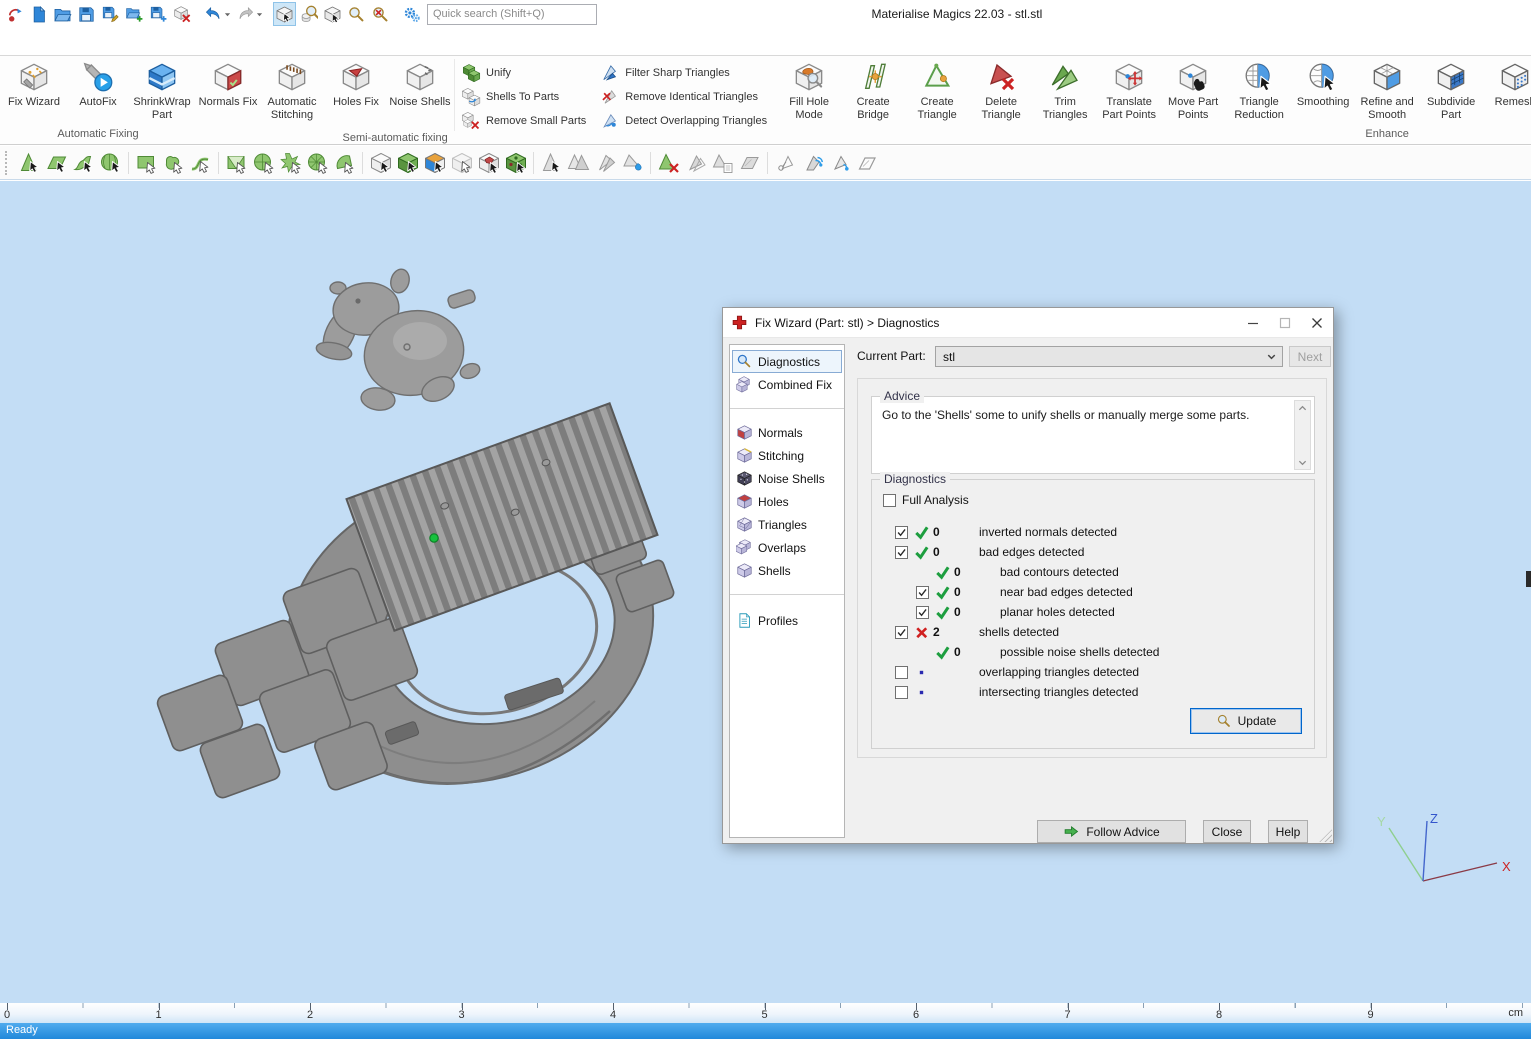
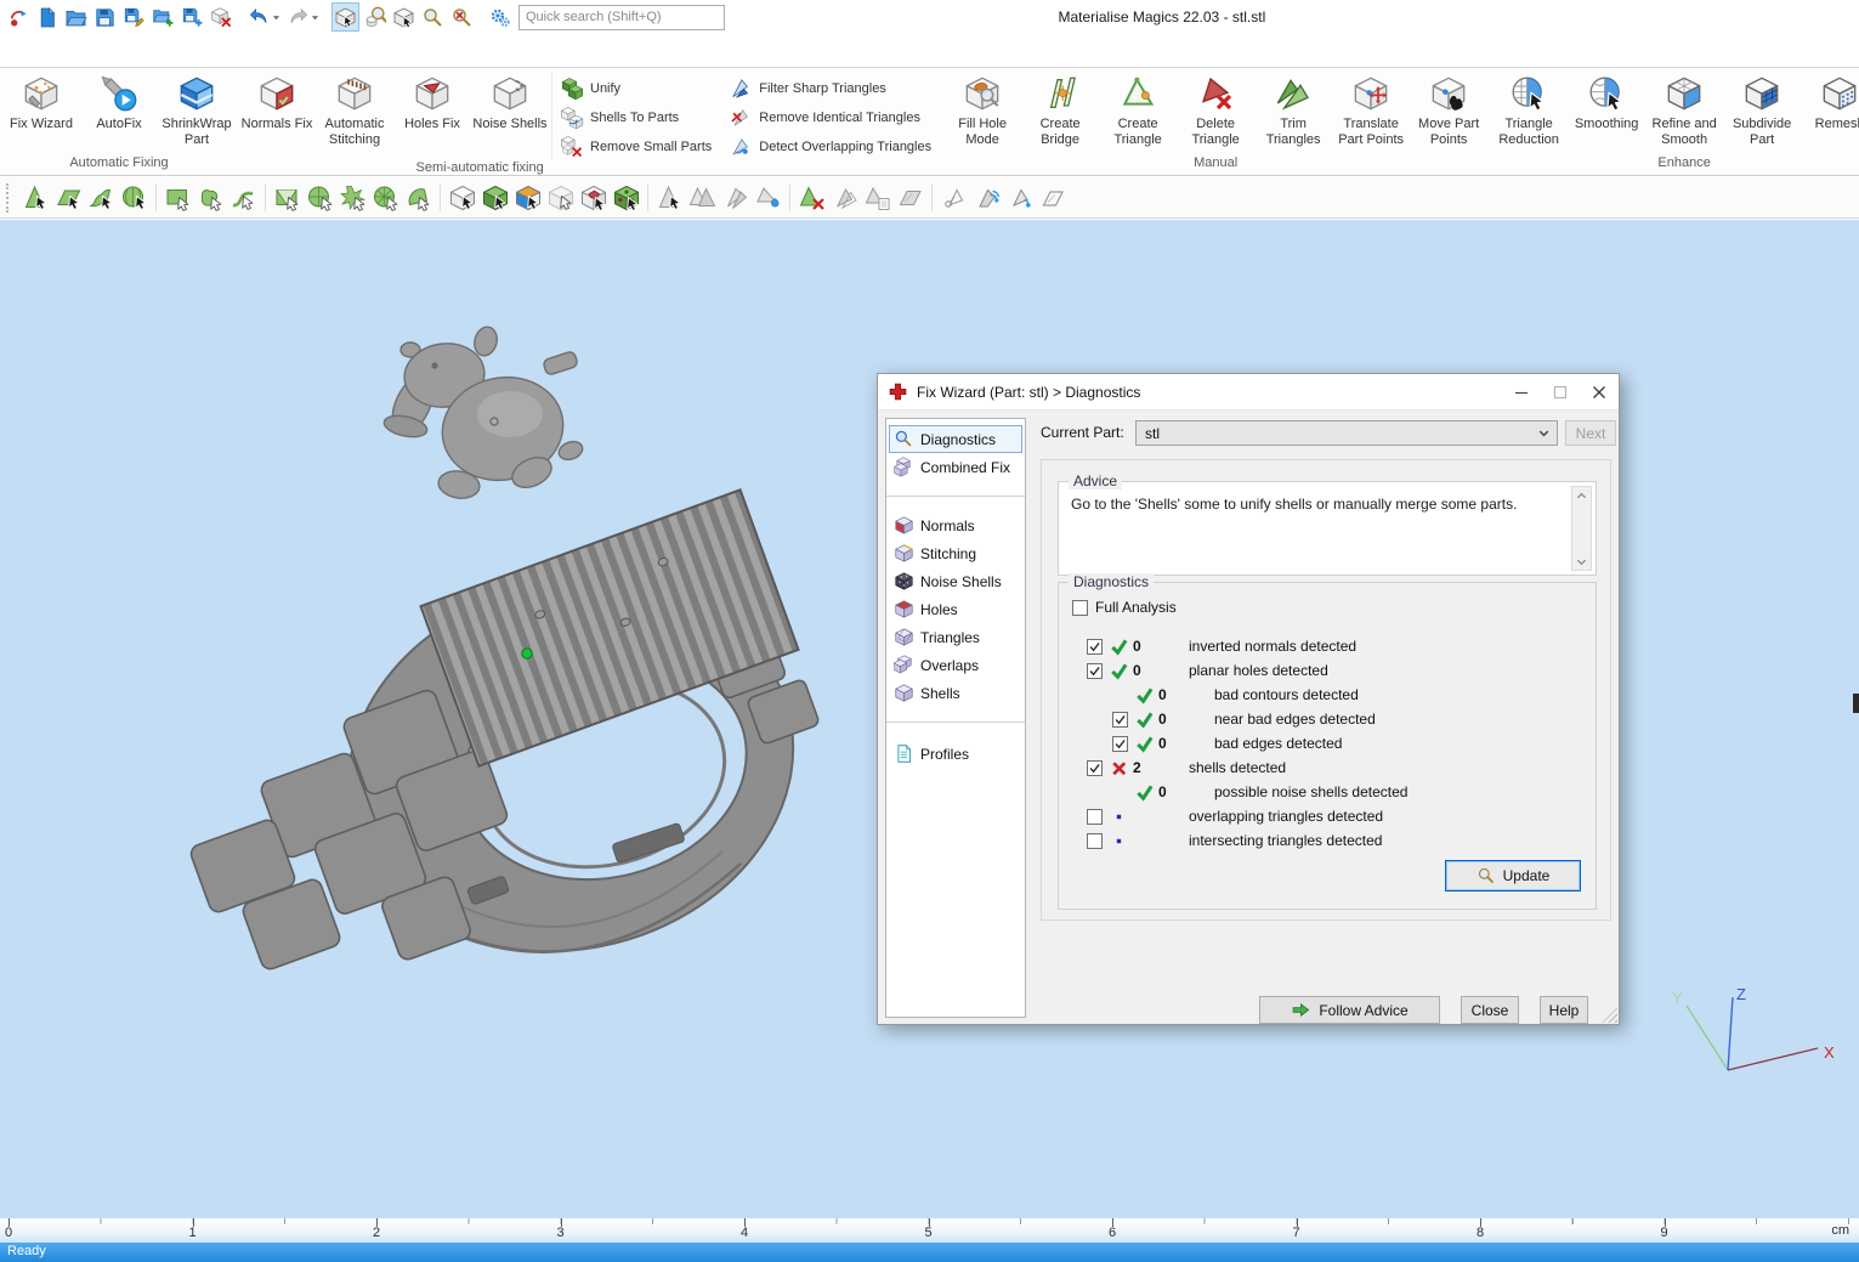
  Quick search (Shift+Q)
  Materialise Magics 22.03 - stl.stl
  Fix Wizard
  AutoFix
  ShrinkWrap Part
  Automatic Fixing
  Normals Fix
  Automatic Stitching
  Holes Fix
  Noise Shells
  Unify
  Shells To Parts
  Remove Small Parts
  Semi-automatic fixing
  Filter Sharp Triangles
  Remove Identical Triangles
  Detect Overlapping Triangles
  Fill Hole Mode
  Create Bridge
  Create Triangle
  Delete Triangle
  Trim Triangles
  Translate Part Points
  Move Part Points
+ Manual
  Triangle Reduction
  Smoothing
  Refine and Smooth
  Subdivide Part
  Remes
  Enhance
  X
  Y
  Z
  Fix Wizard (Part: stl) > Diagnostics
  Diagnostics
  Combined Fix
  Normals
  Stitching
  Noise Shells
  Holes
  Triangles
  Overlaps
  Shells
  Profiles
  Current Part:
  stl
  Next
  Advice
  Go to the 'Shells' some to unify shells or manually merge some parts.
  Diagnostics
  Full Analysis
  0
  inverted normals detected
  0
- bad edges detected
+ planar holes detected
  0
  bad contours detected
  0
  near bad edges detected
  0
- planar holes detected
+ bad edges detected
  2
  shells detected
  0
  possible noise shells detected
  overlapping triangles detected
  intersecting triangles detected
  Update
  Follow Advice
  Close
  Help
  0
  1
  2
  3
  4
  5
  6
  7
  8
  9
  cm
  Ready
